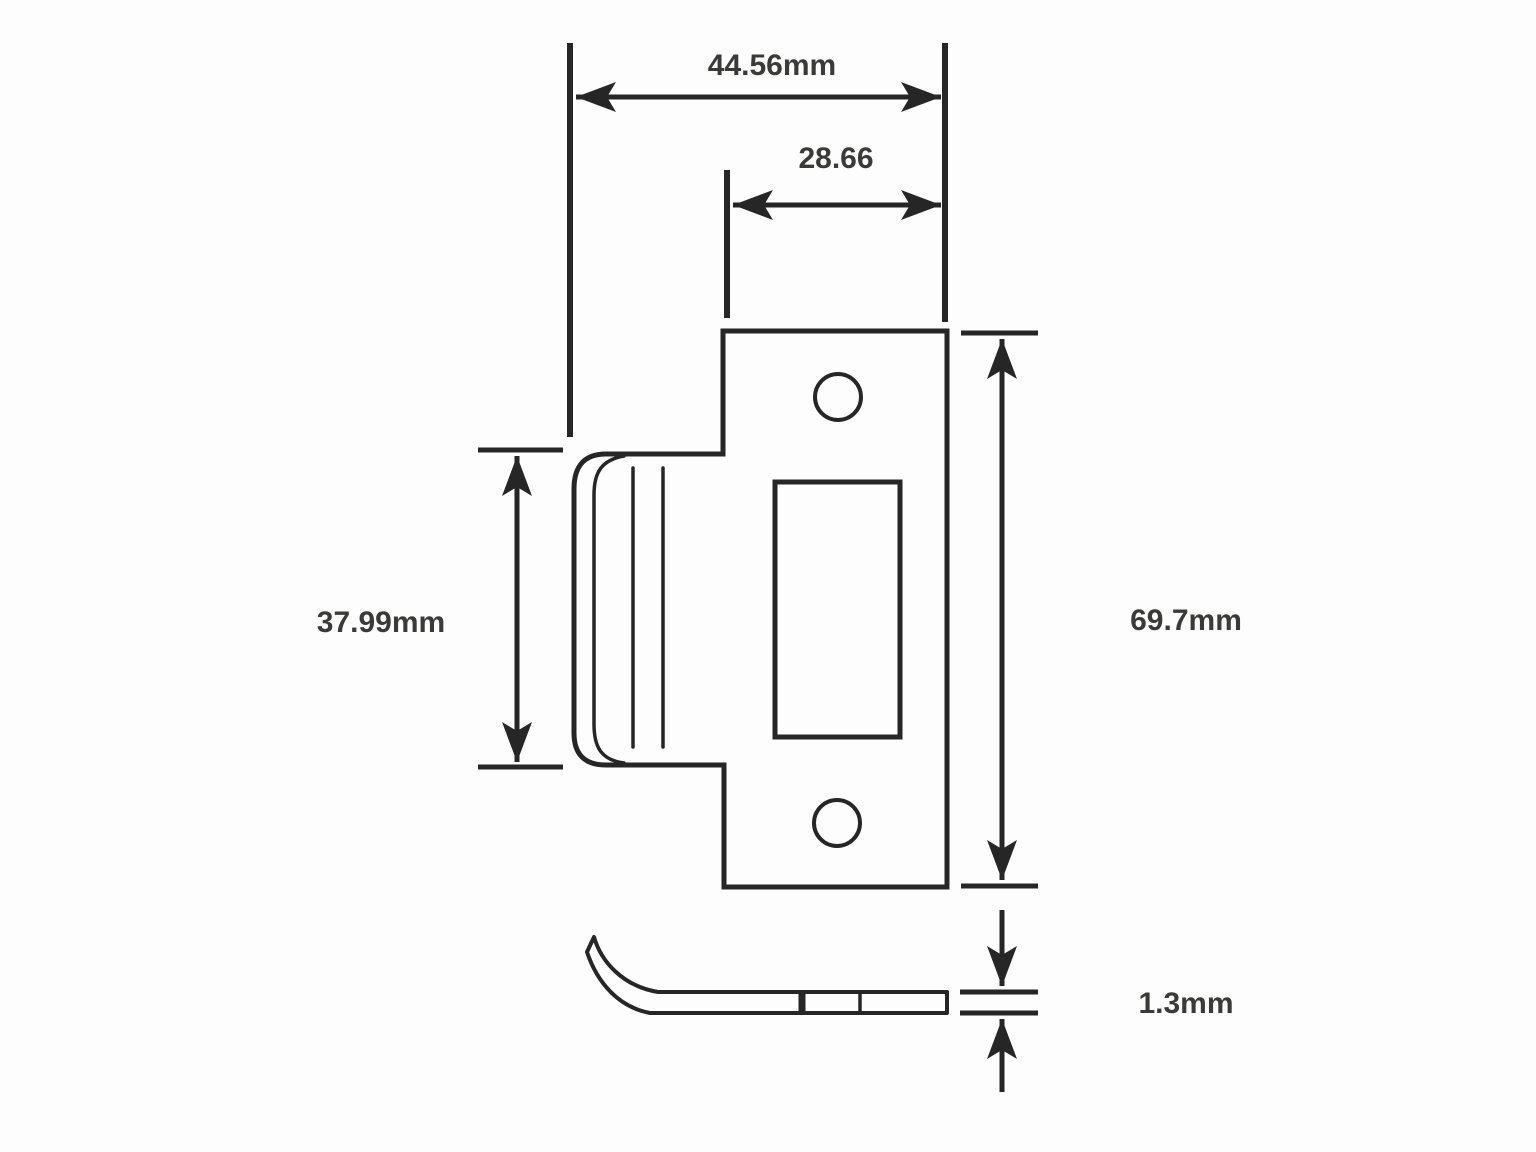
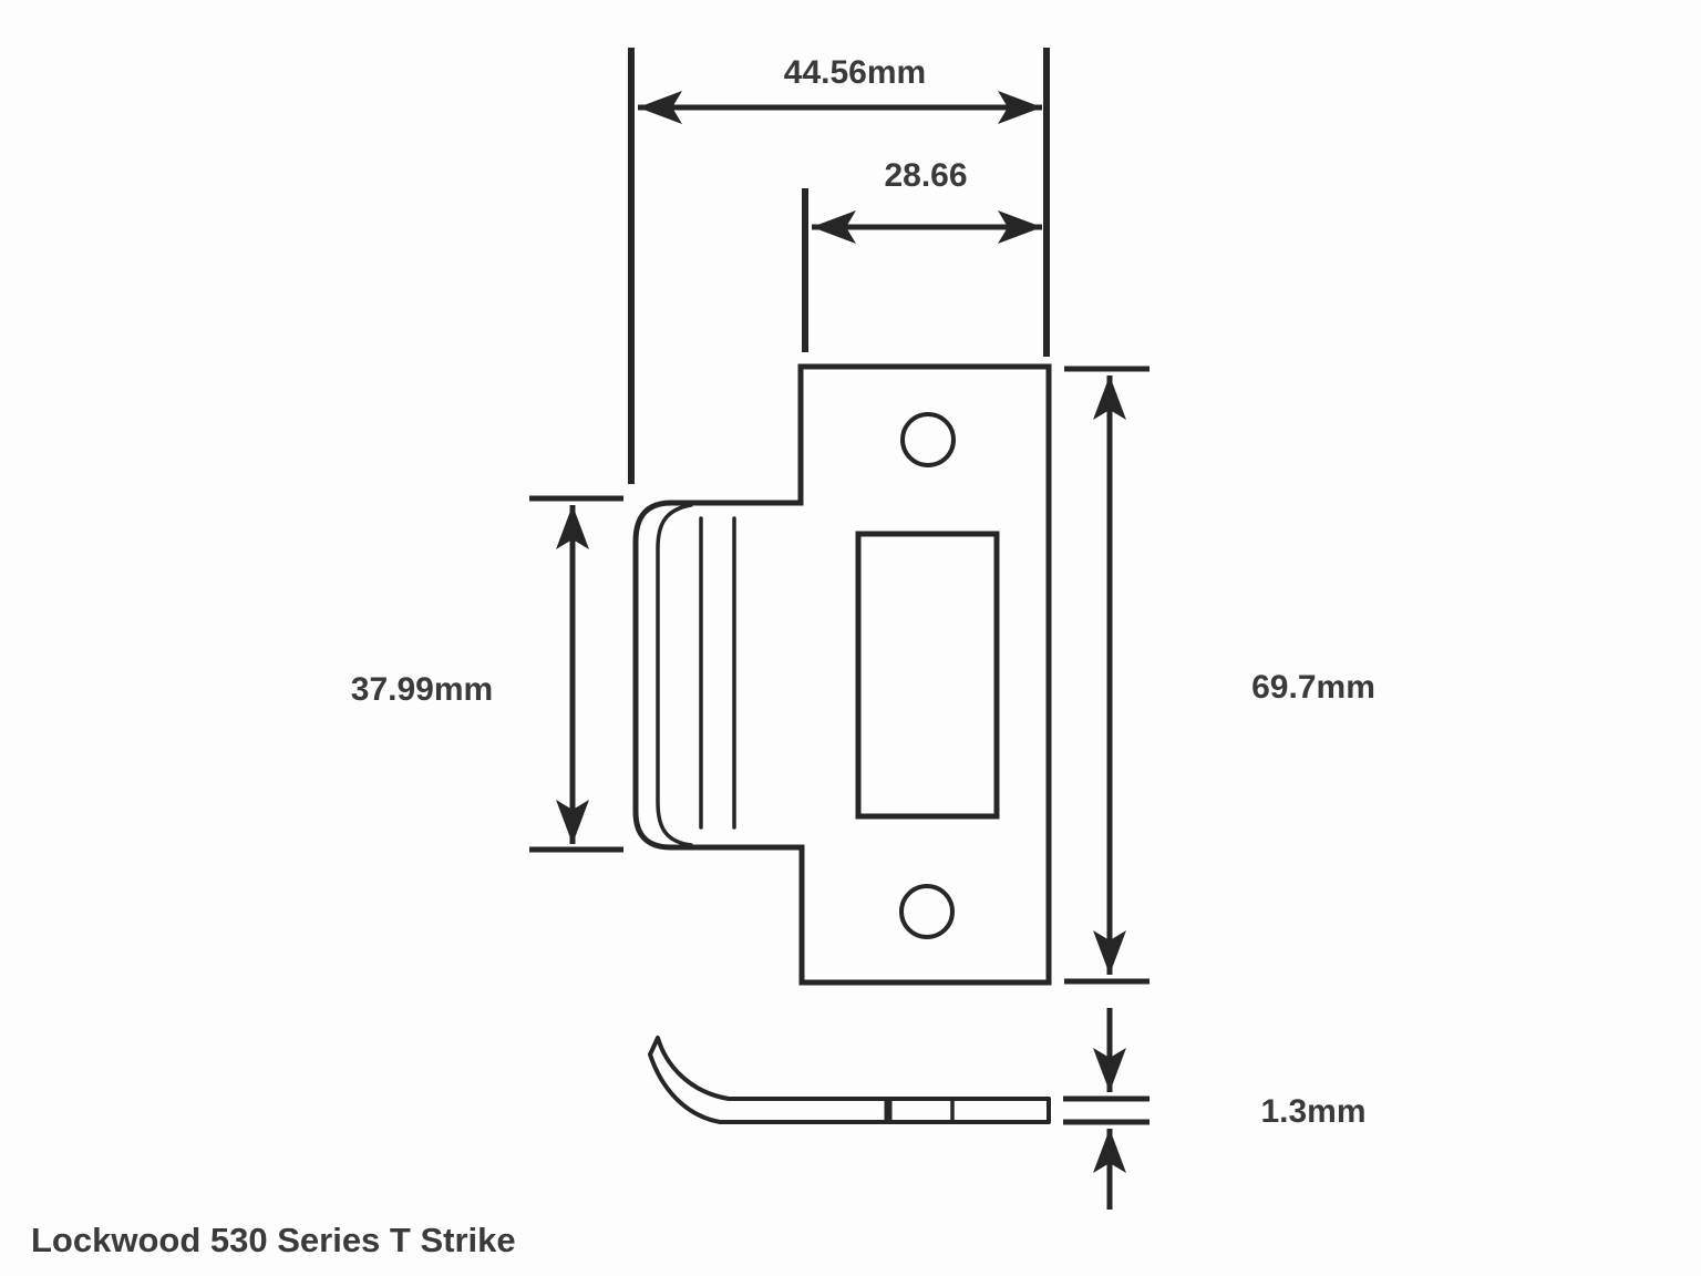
  44.56mm
  28.66
  37.99mm
  69.7mm
  1.3mm
+ Lockwood 530 Series T Strike
